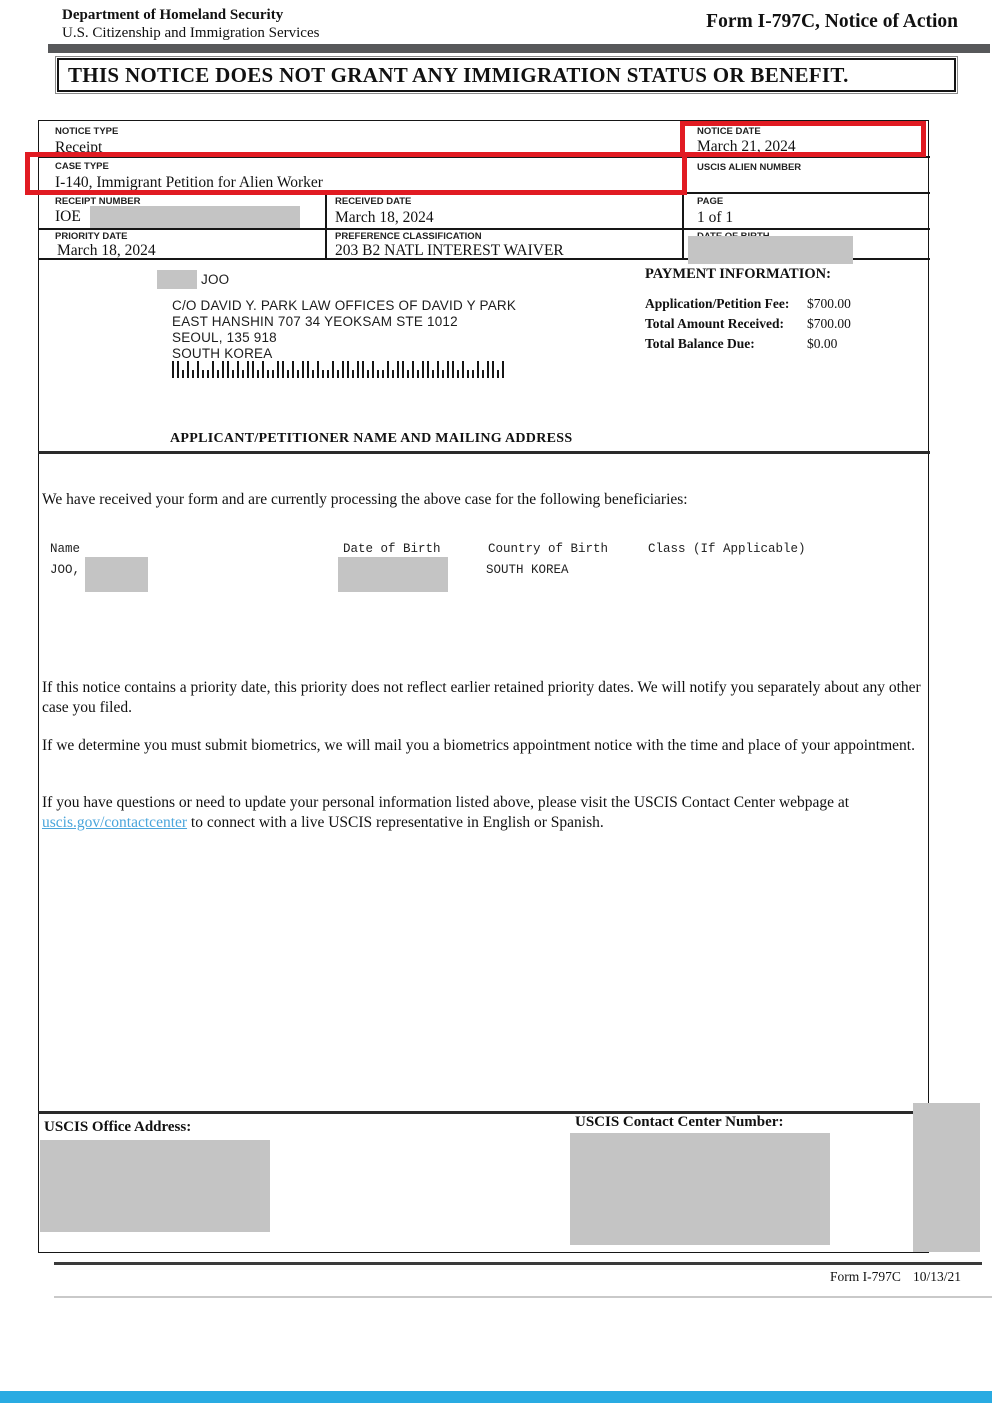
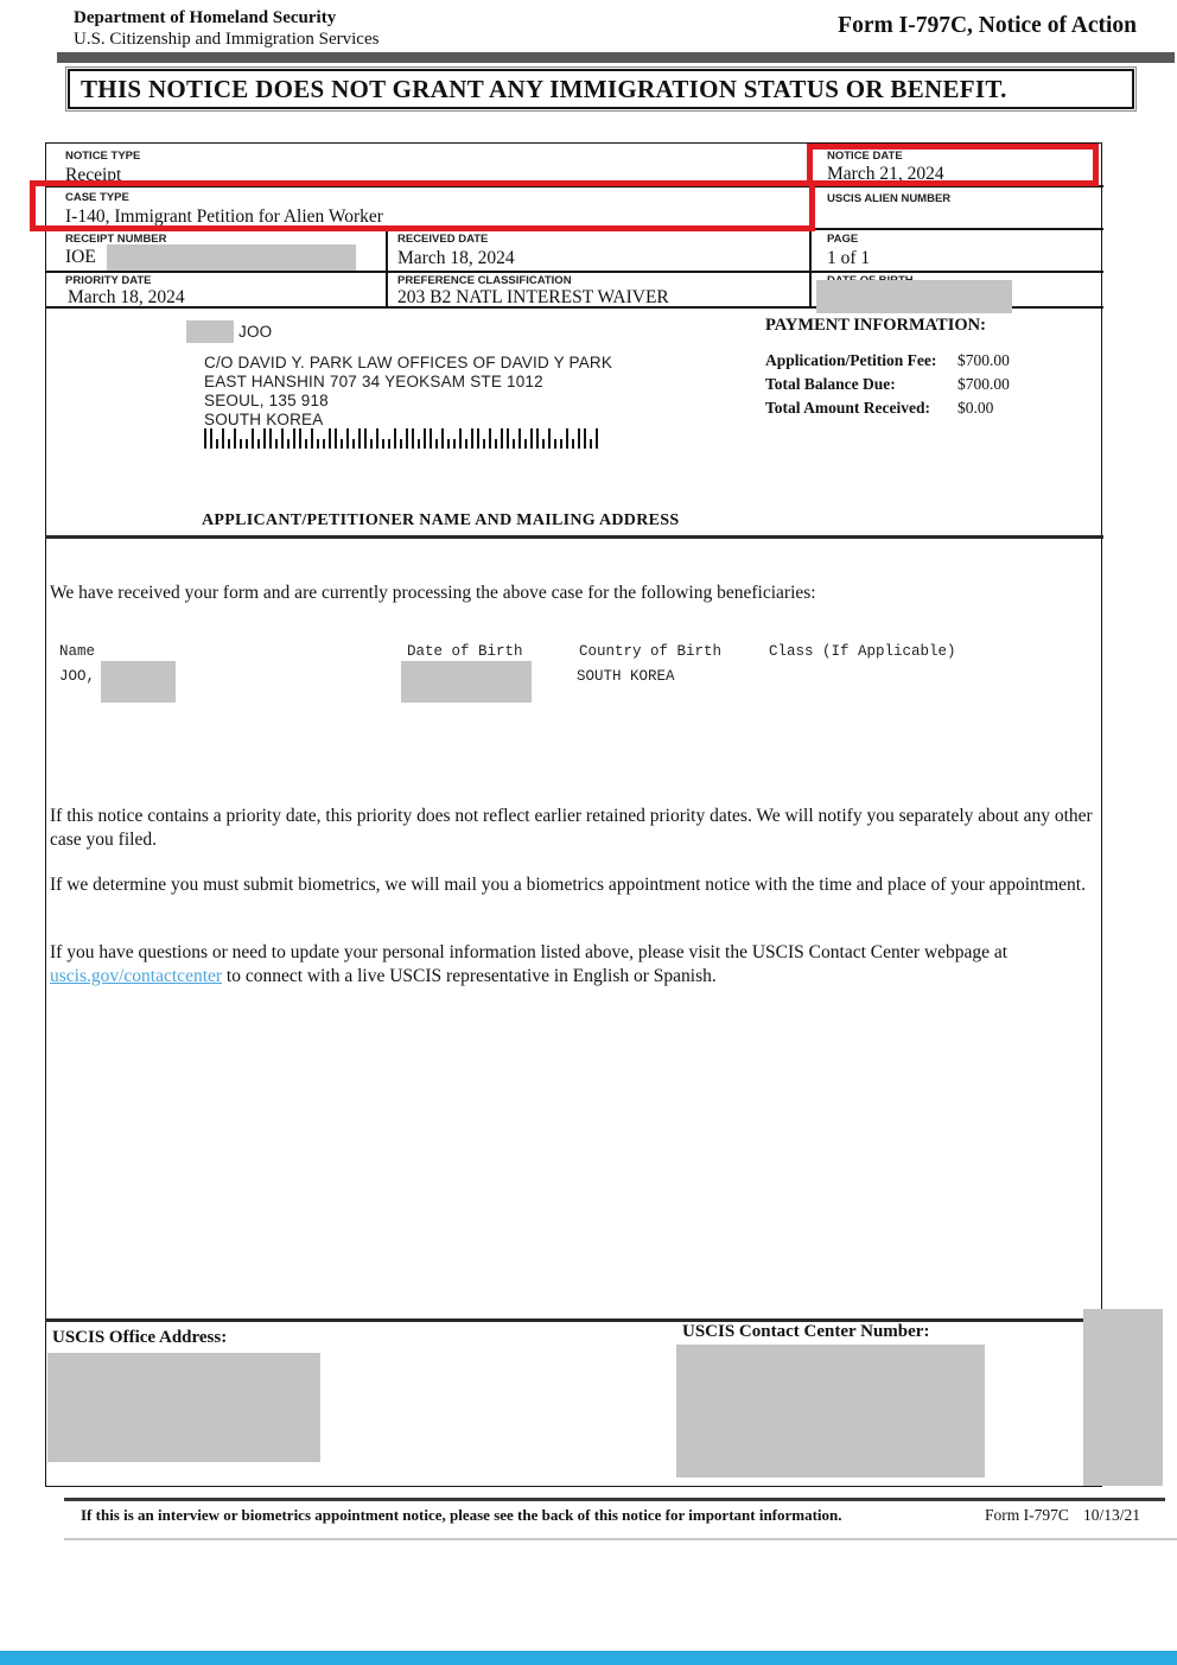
  Department of Homeland Security
  U.S. Citizenship and Immigration Services
  Form I-797C, Notice of Action
  THIS NOTICE DOES NOT GRANT ANY IMMIGRATION STATUS OR BENEFIT.
  NOTICE TYPE
  Receipt
  NOTICE DATE
  March 21, 2024
  CASE TYPE
  I-140, Immigrant Petition for Alien Worker
  USCIS ALIEN NUMBER
  RECEIPT NUMBER
  IOE
  RECEIVED DATE
  March 18, 2024
  PAGE
  1 of 1
  PRIORITY DATE
  March 18, 2024
  PREFERENCE CLASSIFICATION
  203 B2 NATL INTEREST WAIVER
  PAYMENT INFORMATION:
  Application/Petition Fee:
  $700.00
- Total Amount Received:
+ Total Balance Due:
  $700.00
- Total Balance Due:
+ Total Amount Received:
  $0.00
  JOO
  C/O DAVID Y. PARK LAW OFFICES OF DAVID Y PARK
  EAST HANSHIN 707 34 YEOKSAM STE 1012
  SEOUL, 135 918
  SOUTH KOREA
  APPLICANT/PETITIONER NAME AND MAILING ADDRESS
  We have received your form and are currently processing the above case for the following beneficiaries:
  Name
  Date of Birth
  Country of Birth
  Class (If Applicable)
  JOO,
  SOUTH KOREA
  If this notice contains a priority date, this priority does not reflect earlier retained priority dates. We will notify you separately about any other case you filed.
  If we determine you must submit biometrics, we will mail you a biometrics appointment notice with the time and place of your appointment.
  If you have questions or need to update your personal information listed above, please visit the USCIS Contact Center webpage at uscis.gov/contactcenter to connect with a live USCIS representative in English or Spanish.
  USCIS Office Address:
  USCIS Contact Center Number:
+ If this is an interview or biometrics appointment notice, please see the back of this notice for important information.
  Form I-797C
  10/13/21
